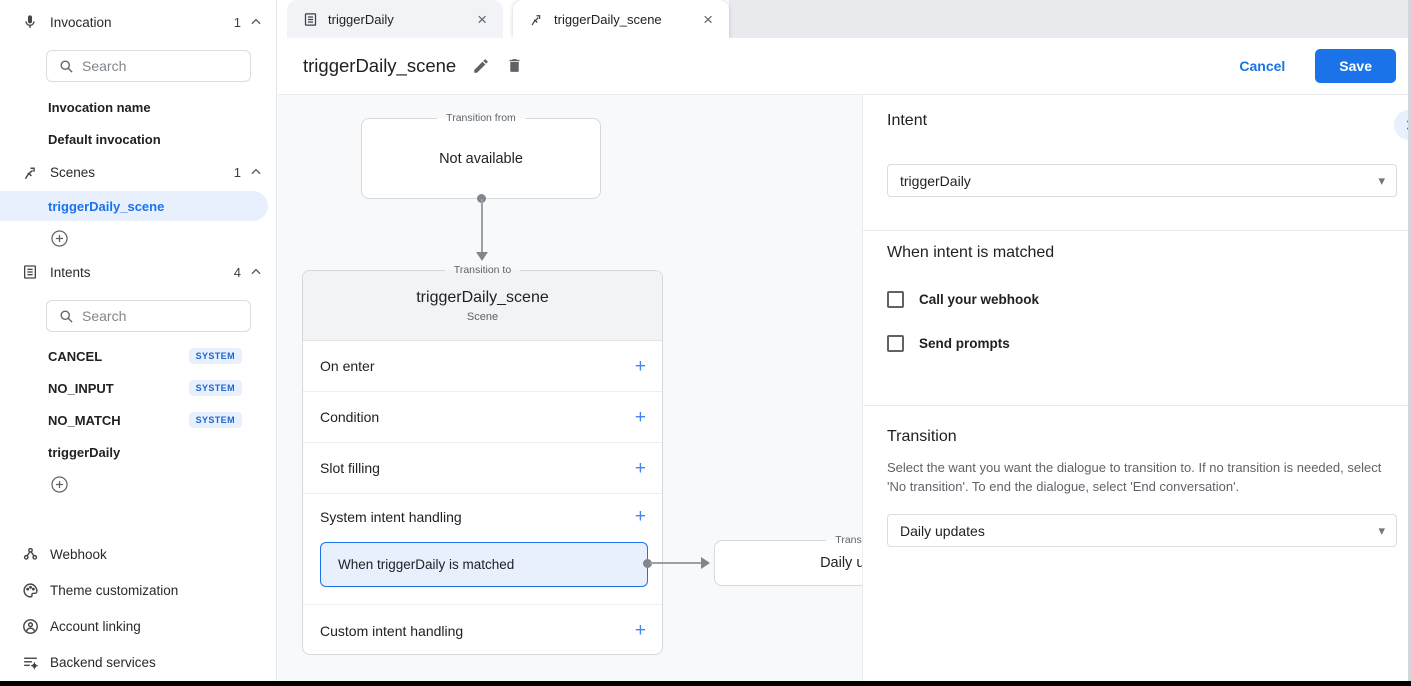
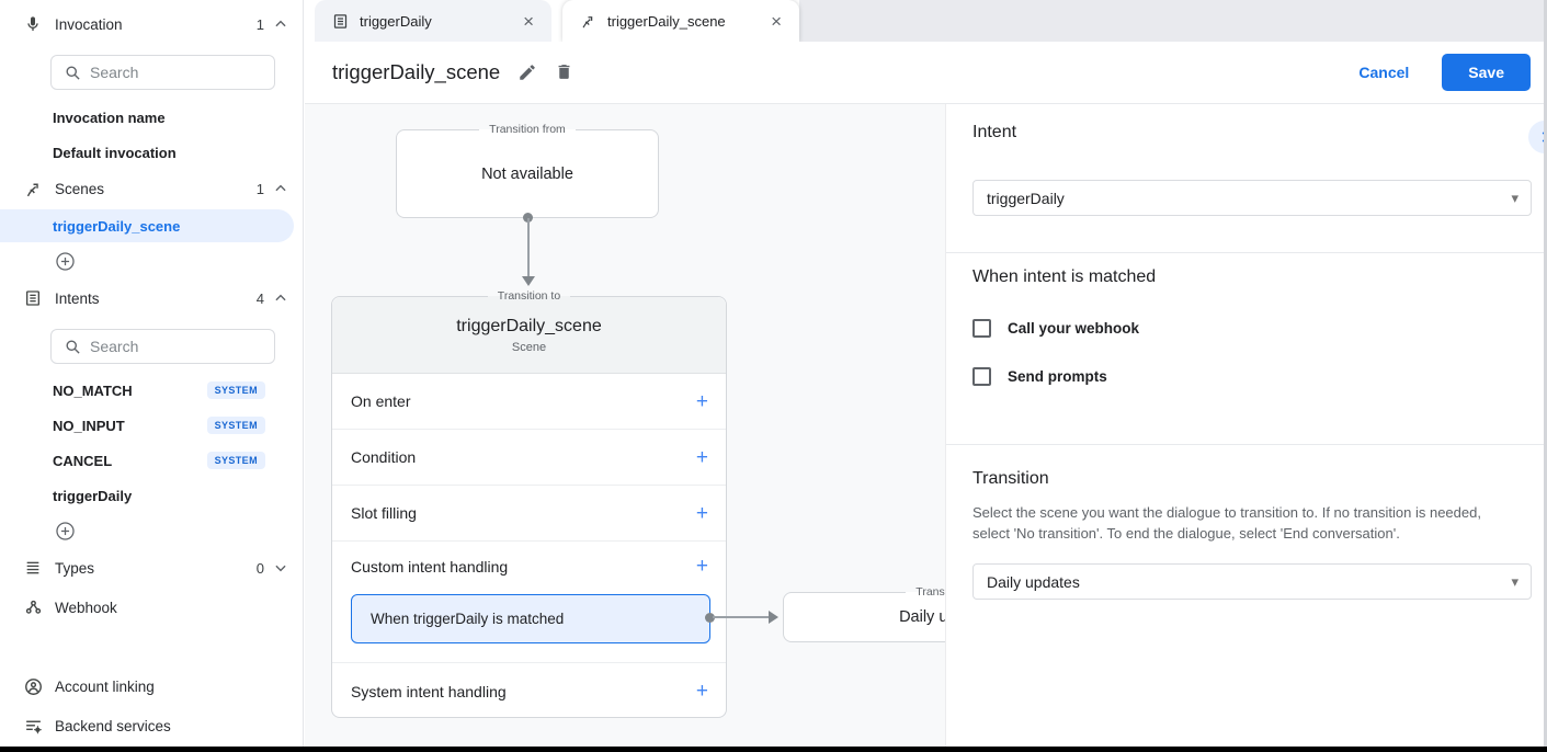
  Invocation
  1
  Search
  Invocation name
  Default invocation
  Scenes
  1
  triggerDaily_scene
  Intents
  4
  Search
- CANCEL
+ NO_MATCH
  SYSTEM
  NO_INPUT
  SYSTEM
- NO_MATCH
+ CANCEL
  SYSTEM
  triggerDaily
+ Types
+ 0
  Webhook
- Theme customization
  Account linking
  Backend services
  triggerDaily
  ×
  triggerDaily_scene
  ×
  triggerDaily_scene
  Cancel
  Save
  Transition from
  Not available
  Transition to
  triggerDaily_scene
  Scene
  On enter
  +
  Condition
  +
  Slot filling
  +
- System intent handling
+ Custom intent handling
  +
  When triggerDaily is matched
- Custom intent handling
+ System intent handling
  +
  Intent
  triggerDaily
  ▾
  When intent is matched
  Call your webhook
  Send prompts
  Transition
- Select the want you want the dialogue to transition to. If no transition is needed, select 'No transition'. To end the dialogue, select 'End conversation'.
+ Select the scene you want the dialogue to transition to. If no transition is needed, select 'No transition'. To end the dialogue, select 'End conversation'.
  Daily updates
  ▾
